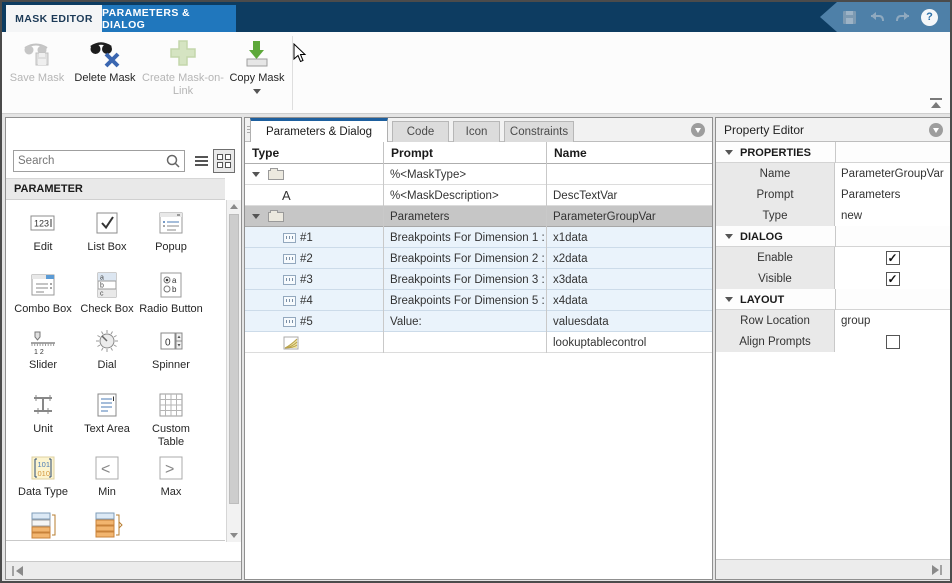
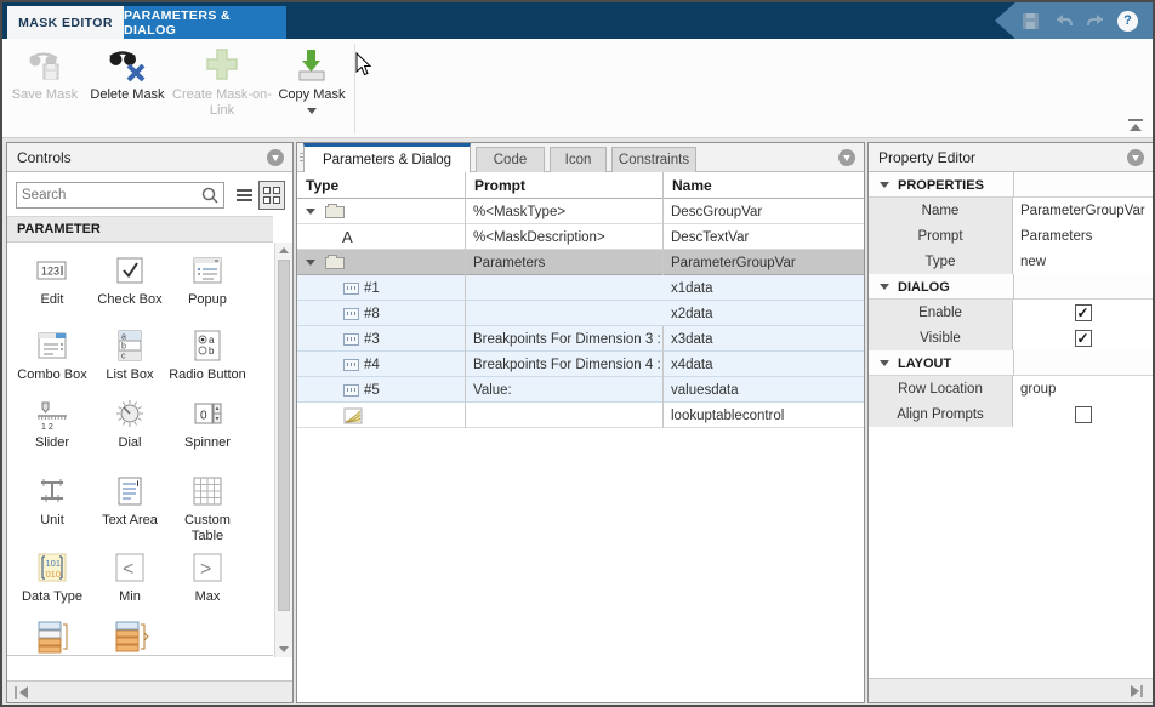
  MASK EDITOR
  PARAMETERS & DIALOG
  ?
  Save Mask
  Delete Mask
  Create Mask-on-Link
  Copy Mask
+ Controls
  Search
  PARAMETER
  123
  Edit
- List Box
+ Check Box
  Popup
  Combo Box
- Check Box
+ List Box
  a
  b
  Radio Button
  Slider
  Dial
  0
  Spinner
  Unit
  Text Area
  Custom Table
  101
  010
  Data Type
  <
  Min
  >
  Max
  Parameters & Dialog
  Code
  Icon
  Constraints
  Type
  Prompt
  Name
  %<MaskType>
+ DescGroupVar
  A
  %<MaskDescription>
  DescTextVar
  Parameters
  ParameterGroupVar
  #1
- Breakpoints For Dimension 1 :
  x1data
- #2
+ #8
- Breakpoints For Dimension 2 :
  x2data
  #3
  Breakpoints For Dimension 3 :
  x3data
  #4
- Breakpoints For Dimension 5 :
+ Breakpoints For Dimension 4 :
  x4data
  #5
  Value:
  valuesdata
  lookuptablecontrol
  Property Editor
  PROPERTIES
  Name
  ParameterGroupVar
  Prompt
  Parameters
  Type
  new
  DIALOG
  Enable
  ✓
  Visible
  ✓
  LAYOUT
  Row Location
  group
  Align Prompts
